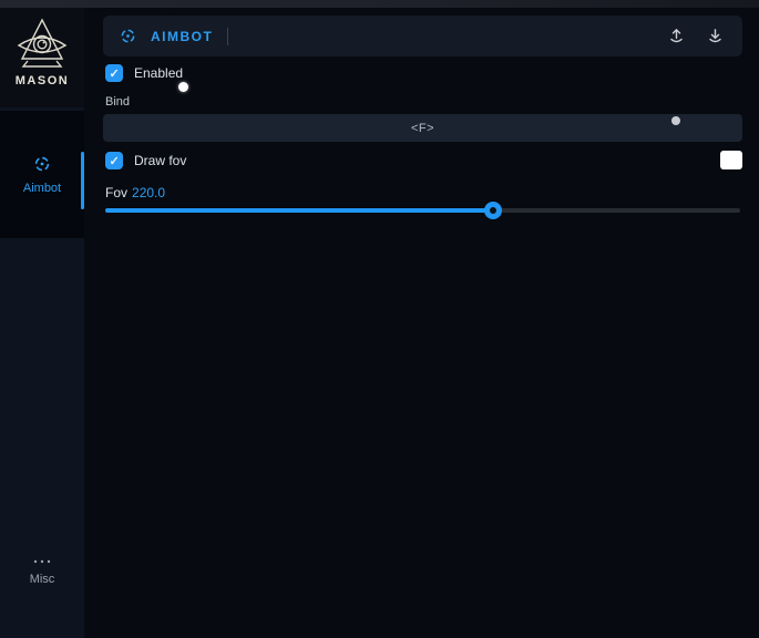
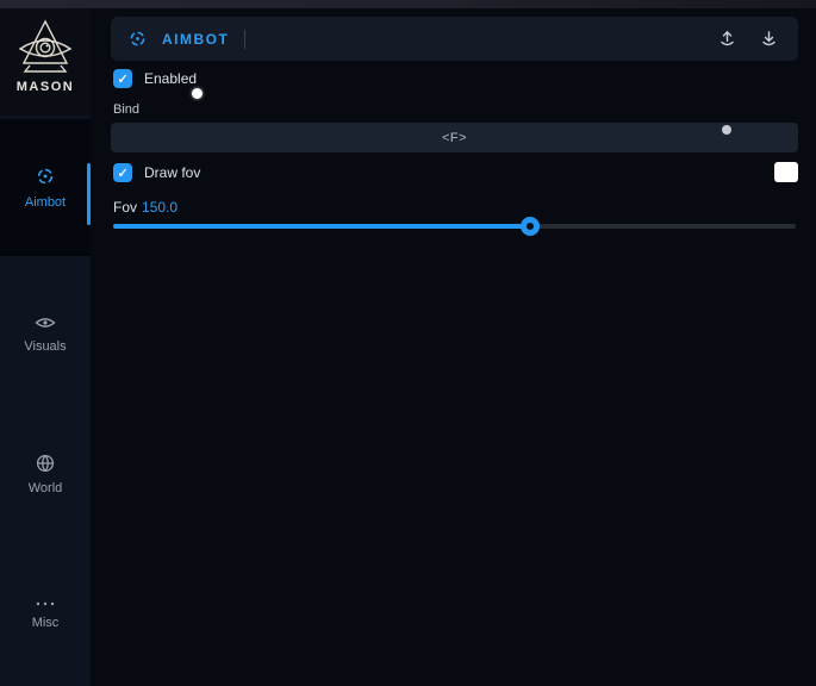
  MASON
  Aimbot
+ Visuals
+ World
  Misc
  AIMBOT
  Enabled
  Bind
  <F>
  Draw fov
- Fov 220.0
+ Fov 150.0
